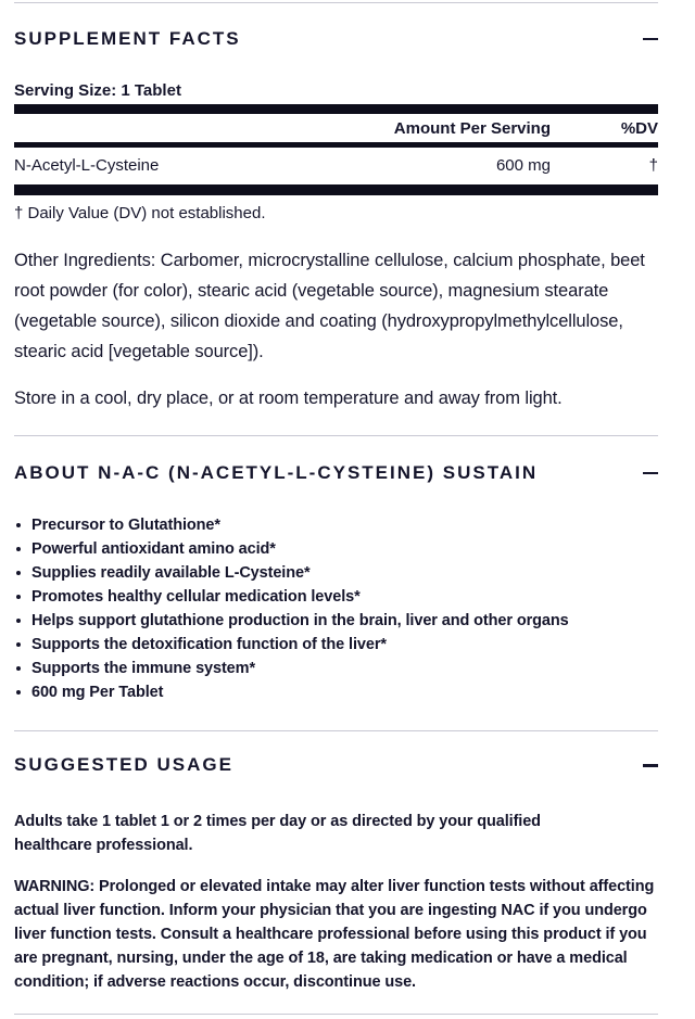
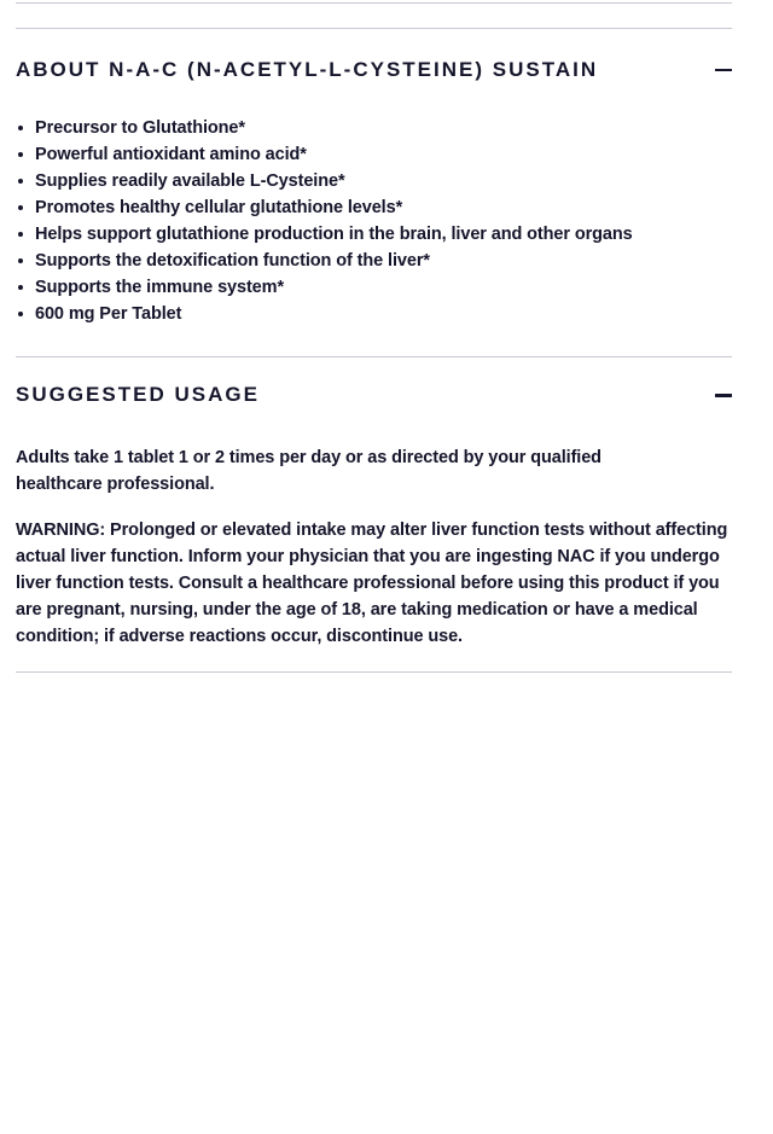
- SUPPLEMENT FACTS
- Serving Size: 1 Tablet
- Amount Per Serving
- %DV
- N-Acetyl-L-Cysteine
- 600 mg
- †
- † Daily Value (DV) not established.
- Other Ingredients: Carbomer, microcrystalline cellulose, calcium phosphate, beet root powder (for color), stearic acid (vegetable source), magnesium stearate (vegetable source), silicon dioxide and coating (hydroxypropylmethylcellulose, stearic acid [vegetable source]).
- Store in a cool, dry place, or at room temperature and away from light.
  ABOUT N-A-C (N-ACETYL-L-CYSTEINE) SUSTAIN
  Precursor to Glutathione*
  Powerful antioxidant amino acid*
  Supplies readily available L-Cysteine*
- Promotes healthy cellular medication levels*
+ Promotes healthy cellular glutathione levels*
  Helps support glutathione production in the brain, liver and other organs
  Supports the detoxification function of the liver*
  Supports the immune system*
  600 mg Per Tablet
  SUGGESTED USAGE
  Adults take 1 tablet 1 or 2 times per day or as directed by your qualified healthcare professional.
  WARNING: Prolonged or elevated intake may alter liver function tests without affecting actual liver function. Inform your physician that you are ingesting NAC if you undergo liver function tests. Consult a healthcare professional before using this product if you are pregnant, nursing, under the age of 18, are taking medication or have a medical condition; if adverse reactions occur, discontinue use.
